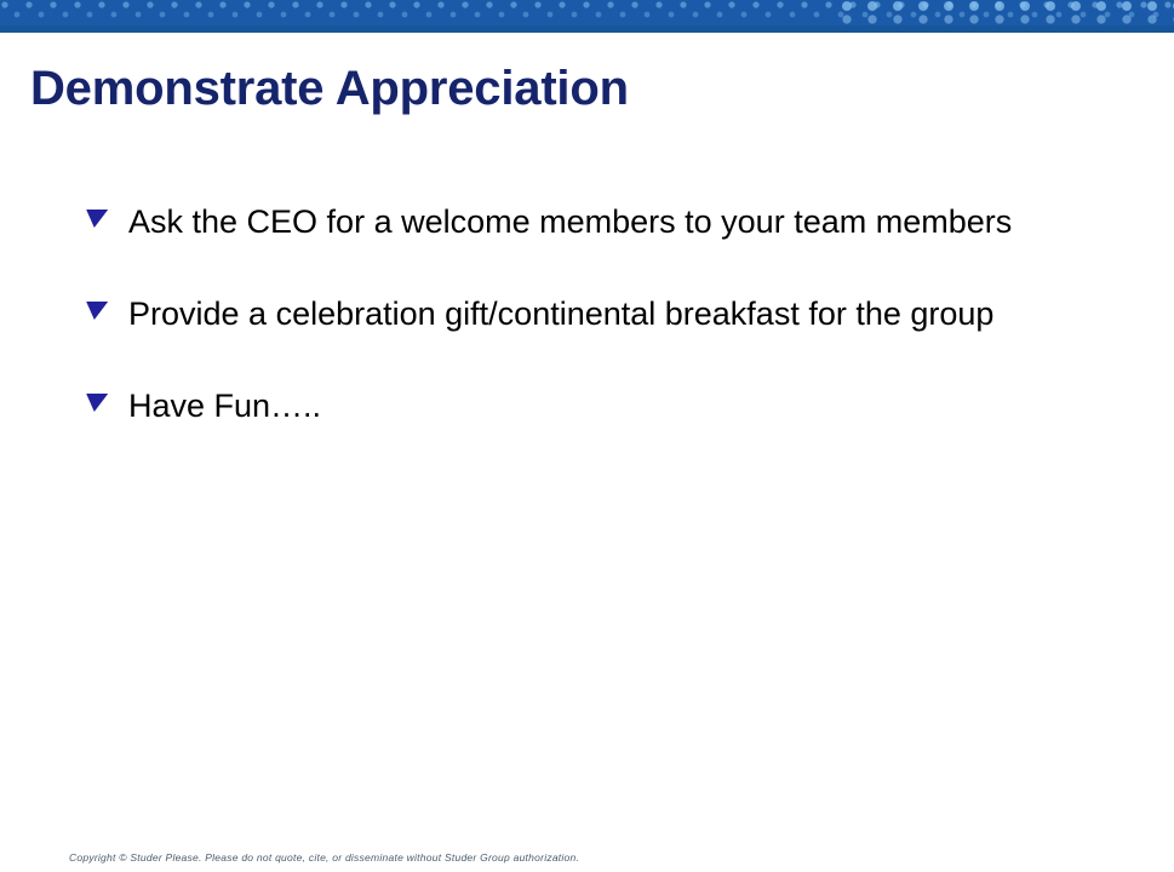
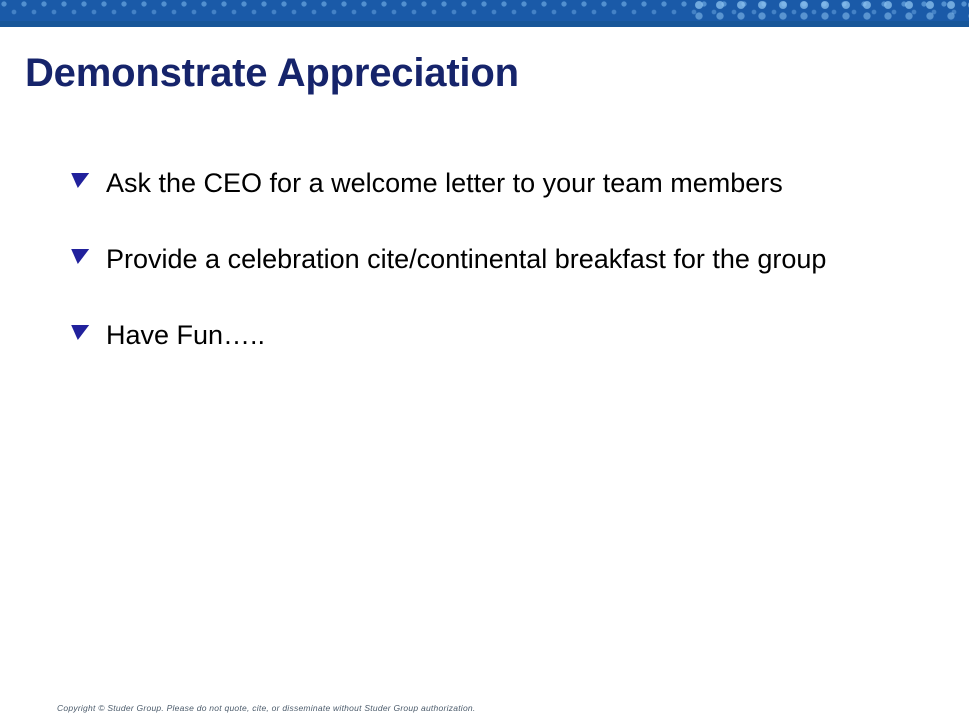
  Demonstrate Appreciation
- Ask the CEO for a welcome members to your team members
+ Ask the CEO for a welcome letter to your team members
- Provide a celebration gift/continental breakfast for the group
+ Provide a celebration cite/continental breakfast for the group
  Have Fun…..
- Copyright © Studer Please. Please do not quote, cite, or disseminate without Studer Group authorization.
+ Copyright © Studer Group. Please do not quote, cite, or disseminate without Studer Group authorization.
